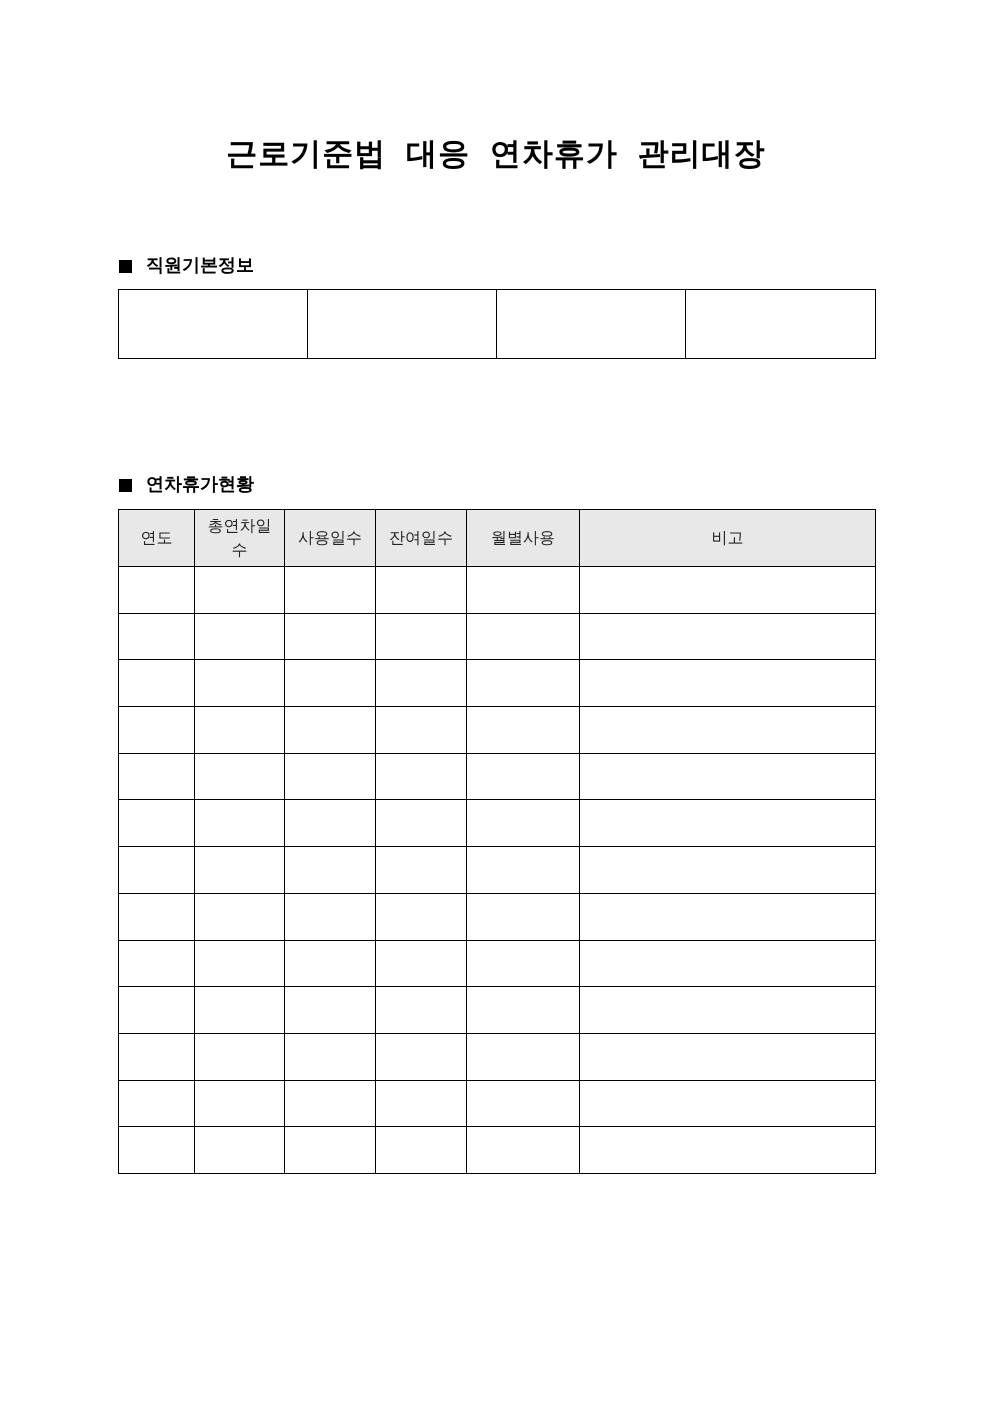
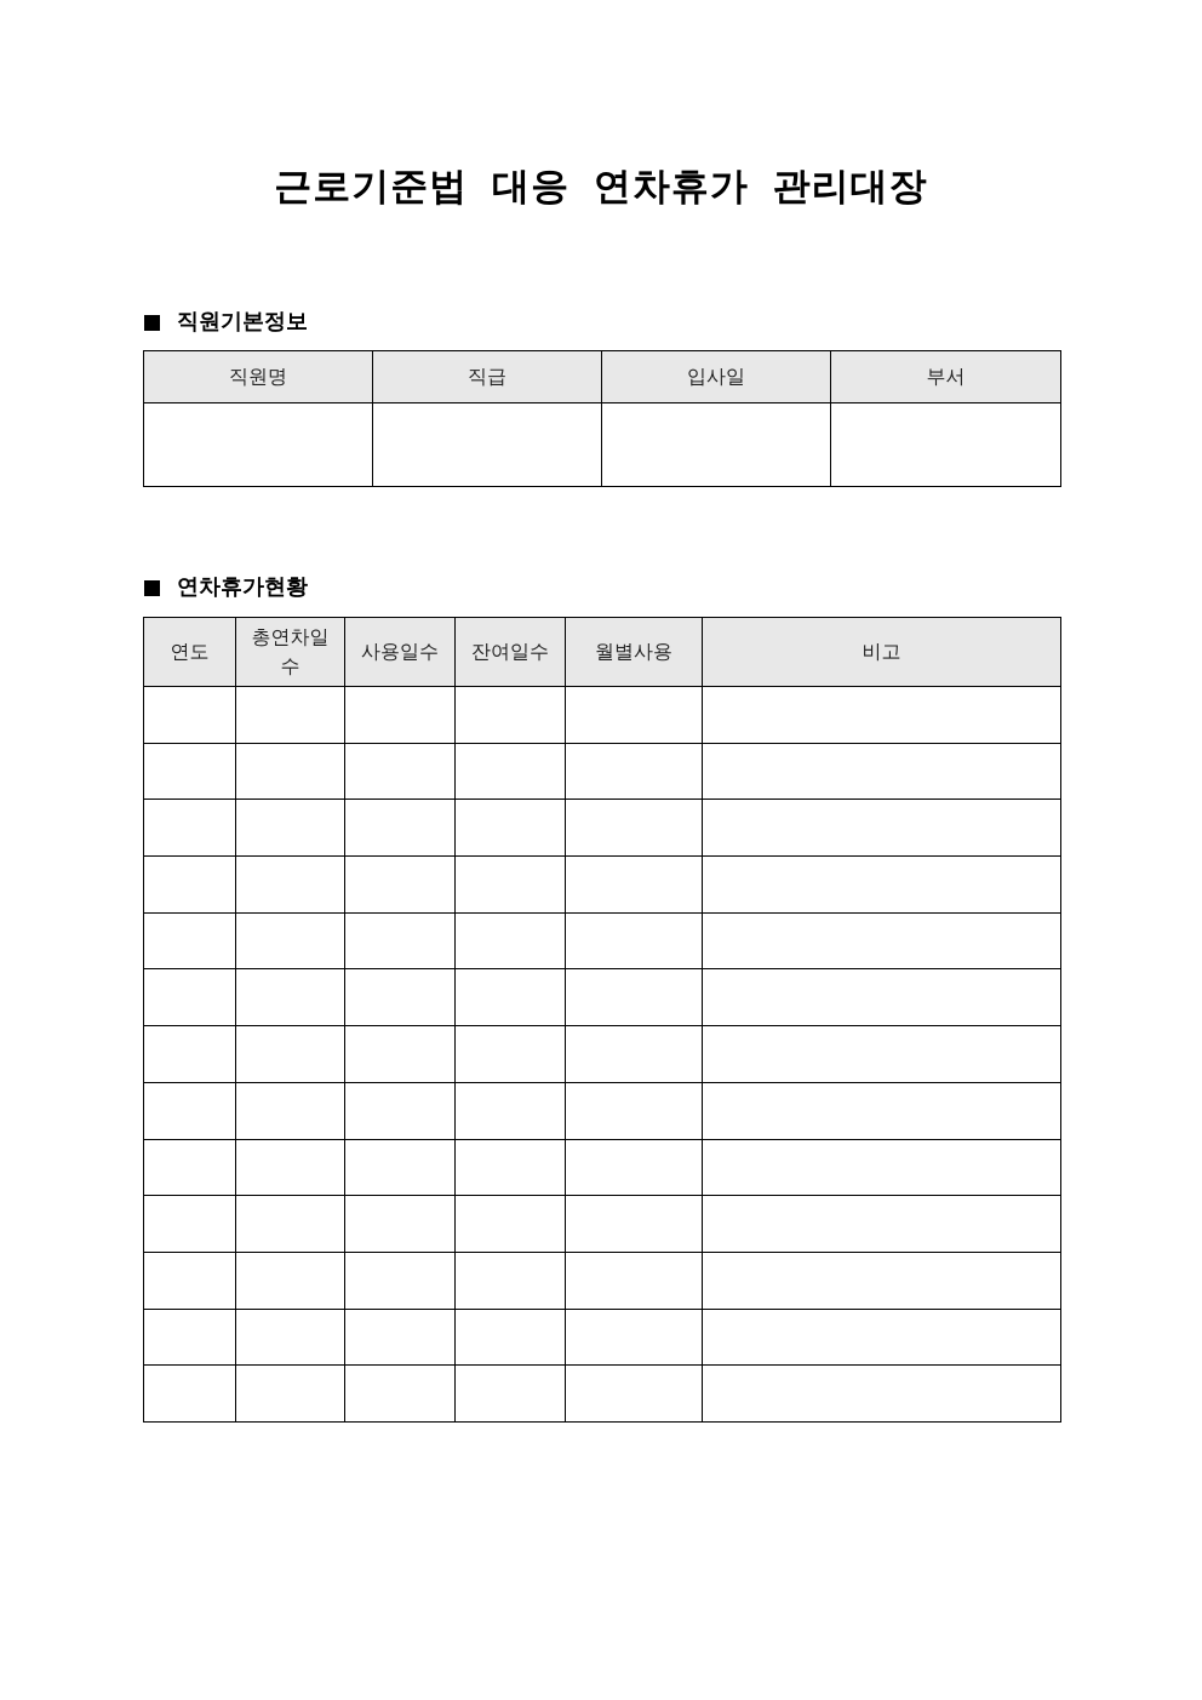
  근로기준법 대응 연차휴가 관리대장
  직원기본정보
+ 직원명	직급	입사일	부서
  연차휴가현황
  연도	총연차일수	사용일수	잔여일수	월별사용	비고
